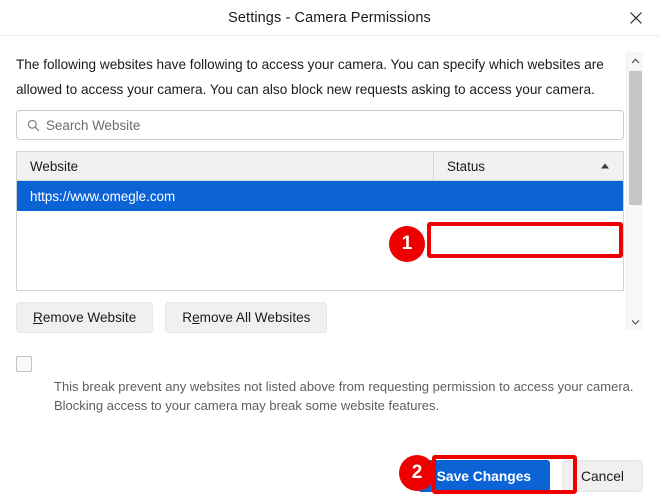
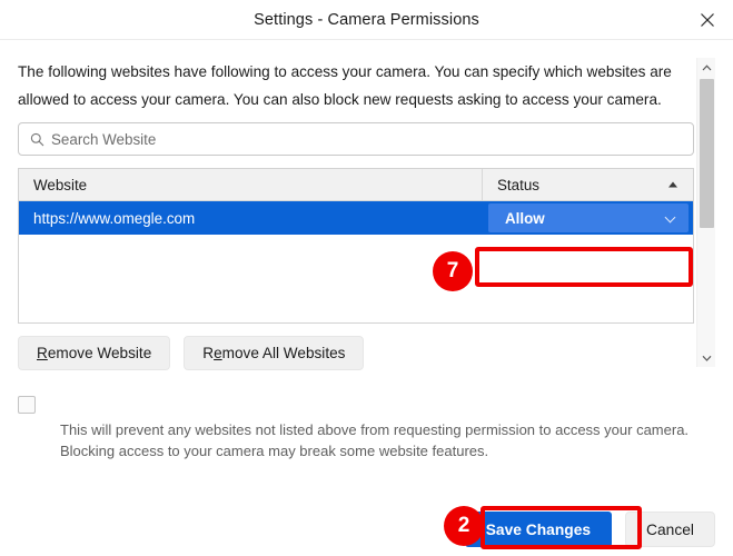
  Settings - Camera Permissions
  The following websites have following to access your camera. You can specify which websites are allowed to access your camera. You can also block new requests asking to access your camera.
  Search Website
  Website
  Status
  https://www.omegle.com
+ Allow
  R
  emove Website
  R
  e
  move All Websites
- This break prevent any websites not listed above from requesting permission to access your camera. Blocking access to your camera may break some website features.
+ This will prevent any websites not listed above from requesting permission to access your camera. Blocking access to your camera may break some website features.
  S
  ave Changes
  Cancel
- 1
+ 7
  2
